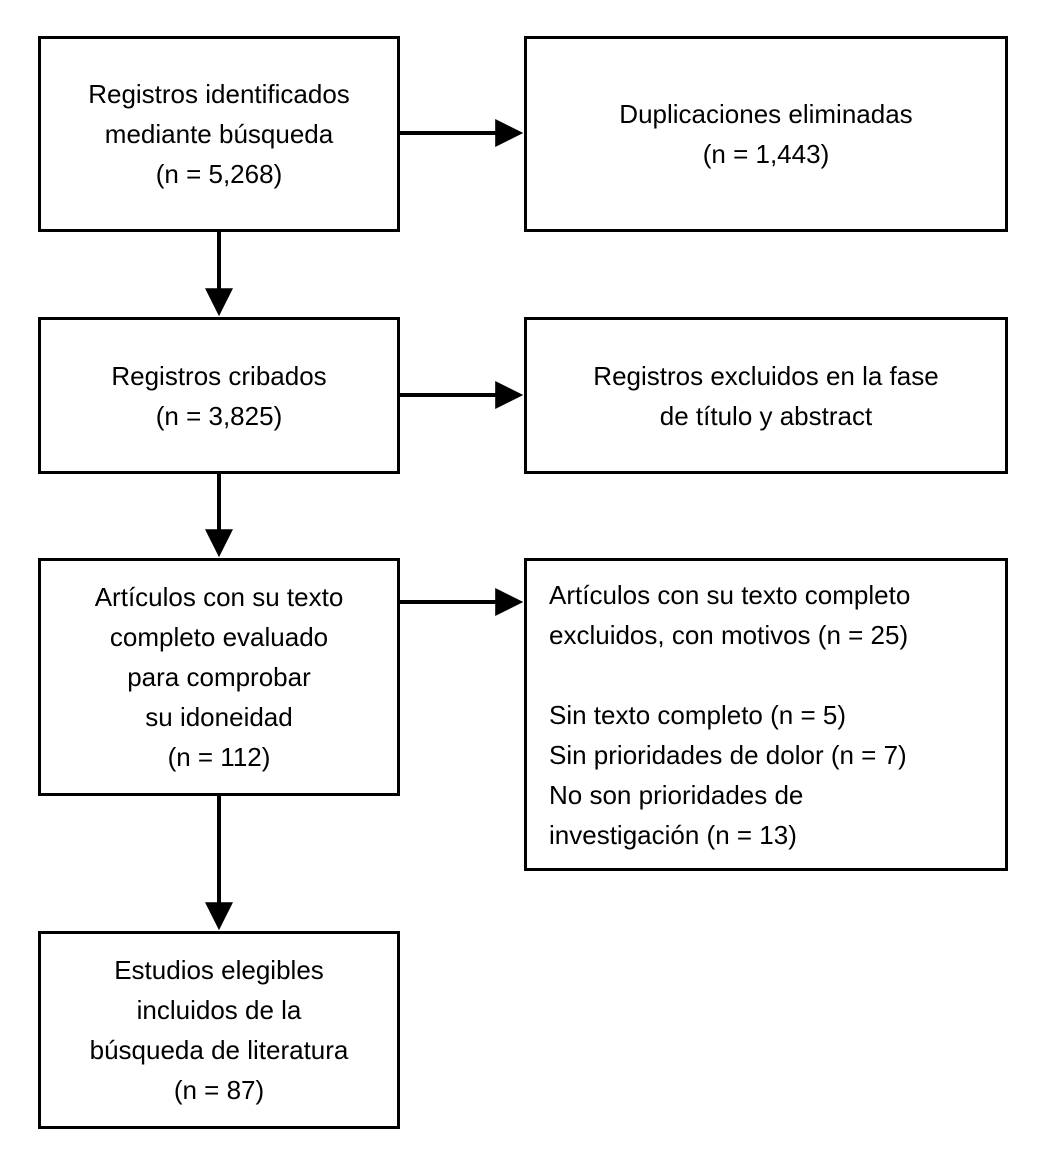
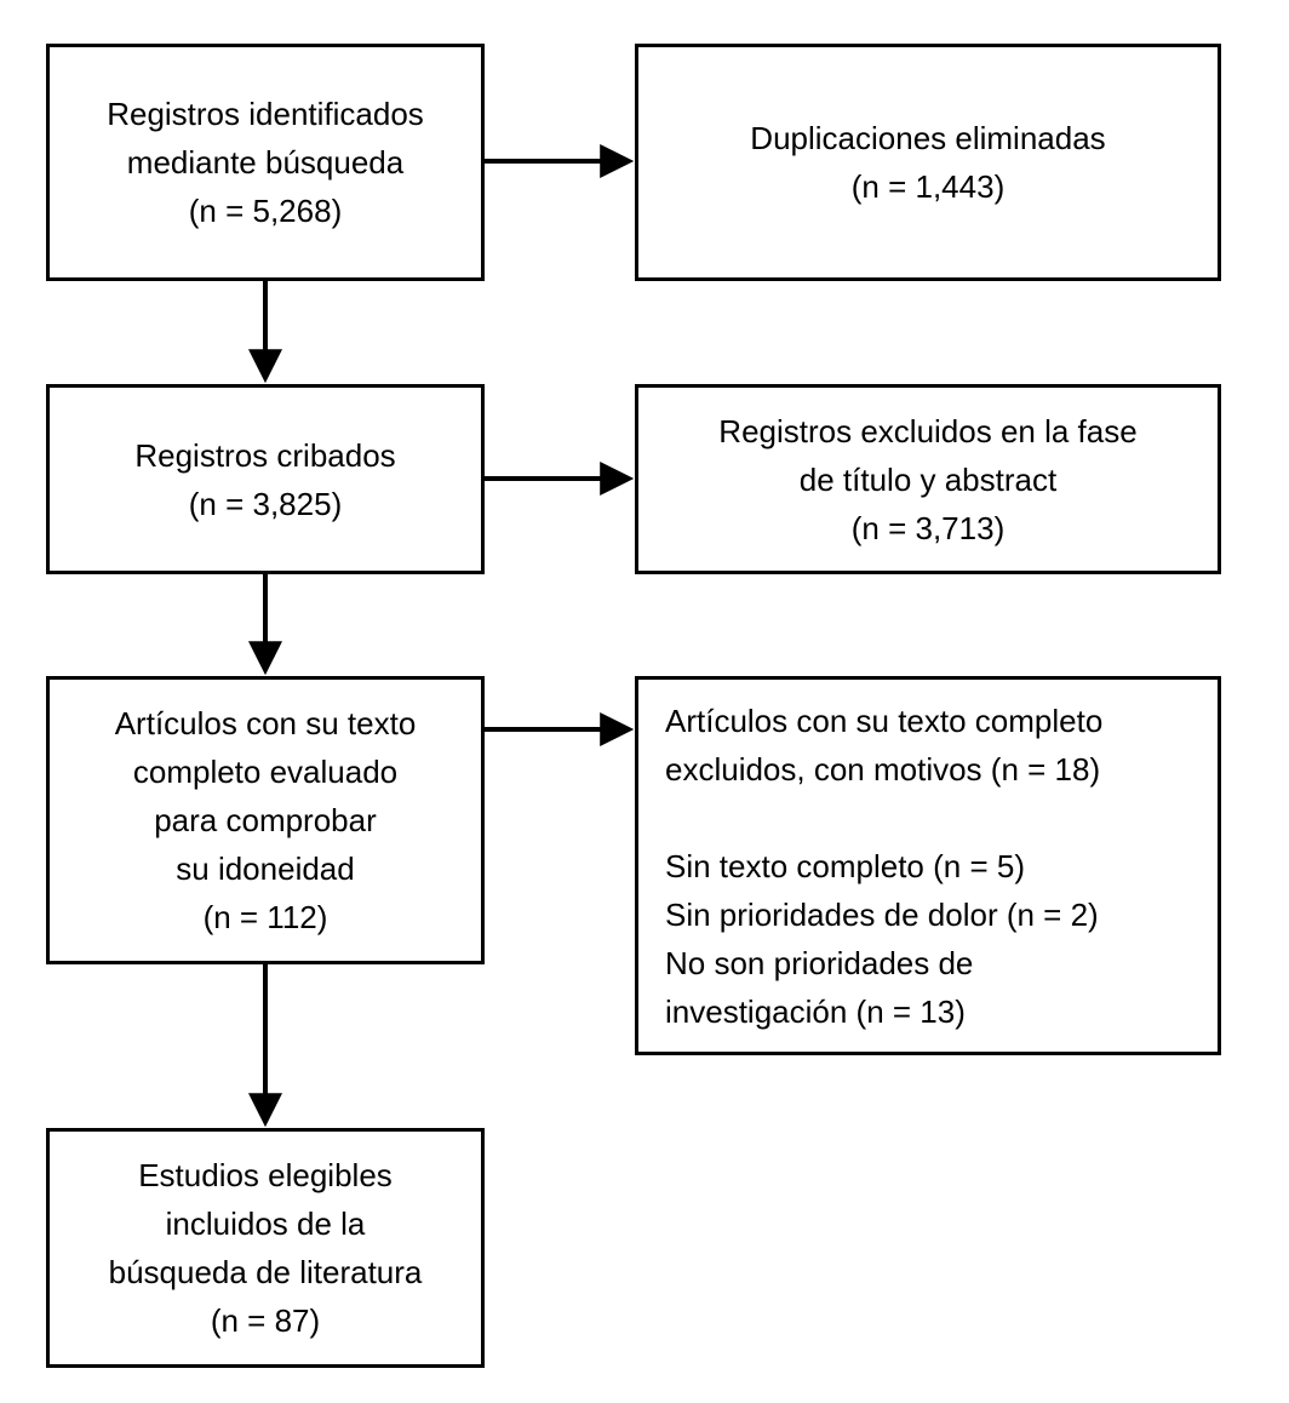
  Registros identificados
  mediante búsqueda
  (n = 5,268)
  Duplicaciones eliminadas
  (n = 1,443)
  Registros cribados
  (n = 3,825)
  Registros excluidos en la fase
  de título y abstract
+ (n = 3,713)
  Artículos con su texto
  completo evaluado
  para comprobar
  su idoneidad
  (n = 112)
  Artículos con su texto completo
- excluidos, con motivos (n = 25)
+ excluidos, con motivos (n = 18)
  Sin texto completo (n = 5)
- Sin prioridades de dolor (n = 7)
+ Sin prioridades de dolor (n = 2)
  No son prioridades de
  investigación (n = 13)
  Estudios elegibles
  incluidos de la
  búsqueda de literatura
  (n = 87)
